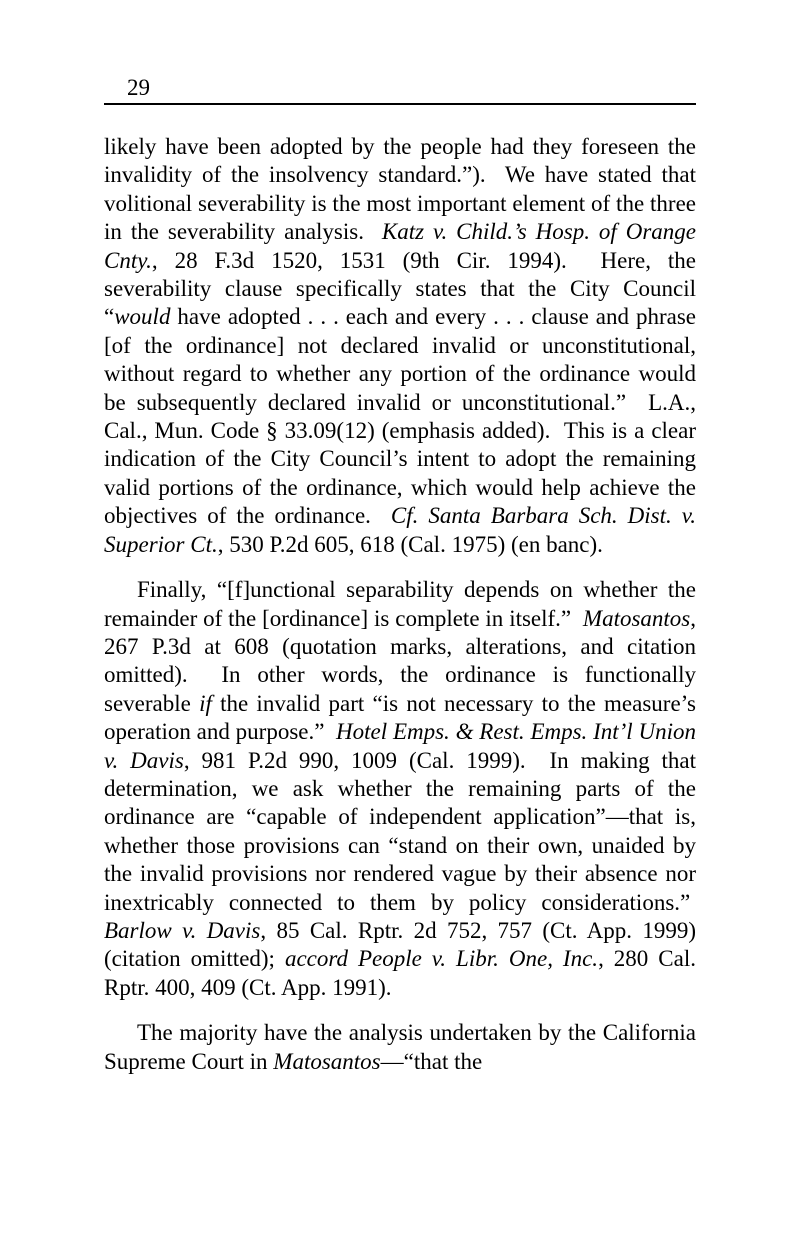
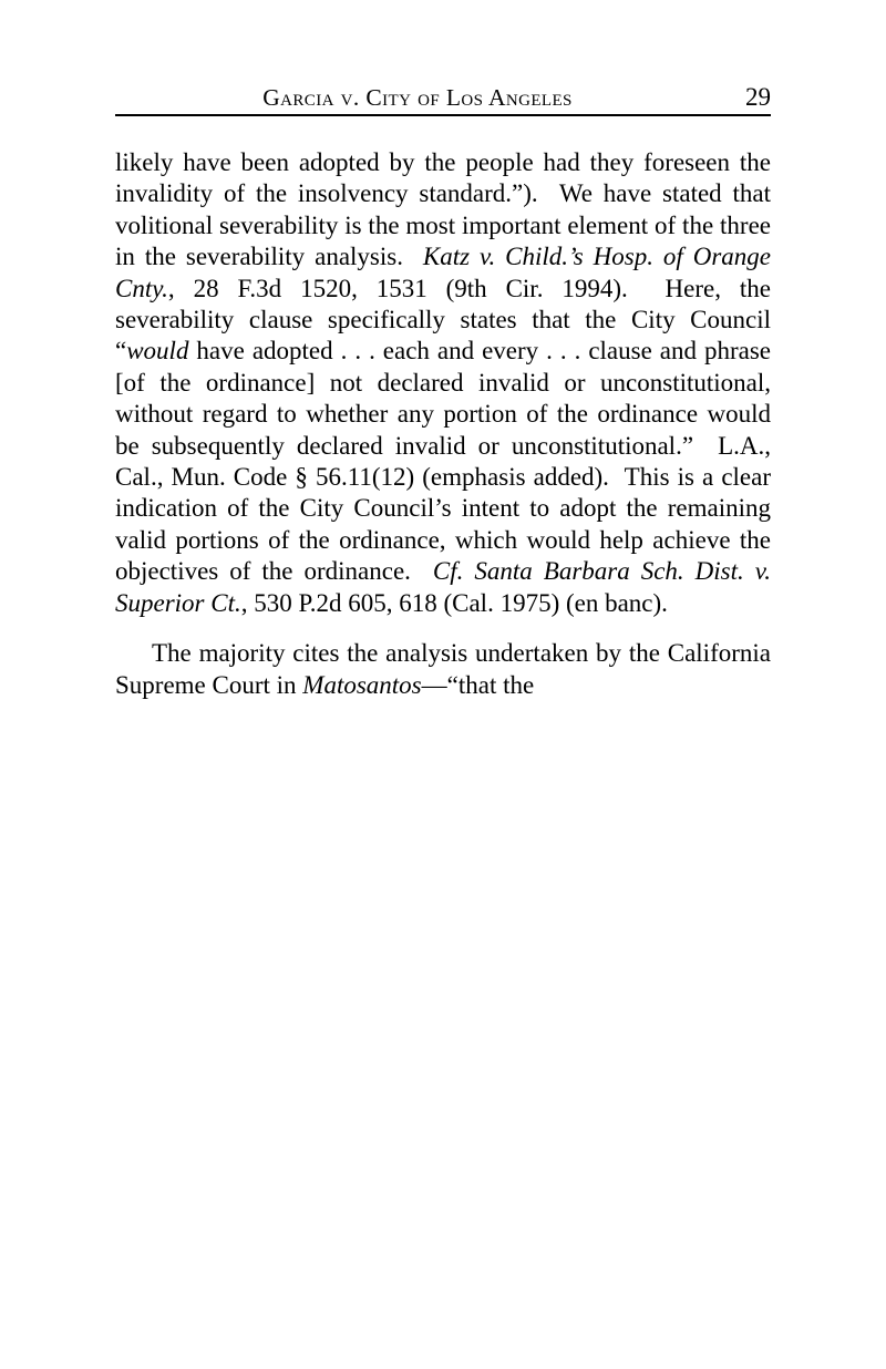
+ Garcia v. City of Los Angeles
  29
- likely have been adopted by the people had they foreseen the invalidity of the insolvency standard.”). We have stated that volitional severability is the most important element of the three in the severability analysis. Katz v. Child.’s Hosp. of Orange Cnty., 28 F.3d 1520, 1531 (9th Cir. 1994). Here, the severability clause specifically states that the City Council “would have adopted . . . each and every . . . clause and phrase [of the ordinance] not declared invalid or unconstitutional, without regard to whether any portion of the ordinance would be subsequently declared invalid or unconstitutional.” L.A., Cal., Mun. Code § 33.09(12) (emphasis added). This is a clear indication of the City Council’s intent to adopt the remaining valid portions of the ordinance, which would help achieve the objectives of the ordinance. Cf. Santa Barbara Sch. Dist. v. Superior Ct., 530 P.2d 605, 618 (Cal. 1975) (en banc).
+ likely have been adopted by the people had they foreseen the invalidity of the insolvency standard.”). We have stated that volitional severability is the most important element of the three in the severability analysis. Katz v. Child.’s Hosp. of Orange Cnty., 28 F.3d 1520, 1531 (9th Cir. 1994). Here, the severability clause specifically states that the City Council “would have adopted . . . each and every . . . clause and phrase [of the ordinance] not declared invalid or unconstitutional, without regard to whether any portion of the ordinance would be subsequently declared invalid or unconstitutional.” L.A., Cal., Mun. Code § 56.11(12) (emphasis added). This is a clear indication of the City Council’s intent to adopt the remaining valid portions of the ordinance, which would help achieve the objectives of the ordinance. Cf. Santa Barbara Sch. Dist. v. Superior Ct., 530 P.2d 605, 618 (Cal. 1975) (en banc).
- Finally, “[f]unctional separability depends on whether the remainder of the [ordinance] is complete in itself.” Matosantos, 267 P.3d at 608 (quotation marks, alterations, and citation omitted). In other words, the ordinance is functionally severable if the invalid part “is not necessary to the measure’s operation and purpose.” Hotel Emps. & Rest. Emps. Int’l Union v. Davis, 981 P.2d 990, 1009 (Cal. 1999). In making that determination, we ask whether the remaining parts of the ordinance are “capable of independent application”—that is, whether those provisions can “stand on their own, unaided by the invalid provisions nor rendered vague by their absence nor inextricably connected to them by policy considerations.” Barlow v. Davis, 85 Cal. Rptr. 2d 752, 757 (Ct. App. 1999) (citation omitted); accord People v. Libr. One, Inc., 280 Cal. Rptr. 400, 409 (Ct. App. 1991).
- The majority have the analysis undertaken by the California Supreme Court in Matosantos—“that the
+ The majority cites the analysis undertaken by the California Supreme Court in Matosantos—“that the
